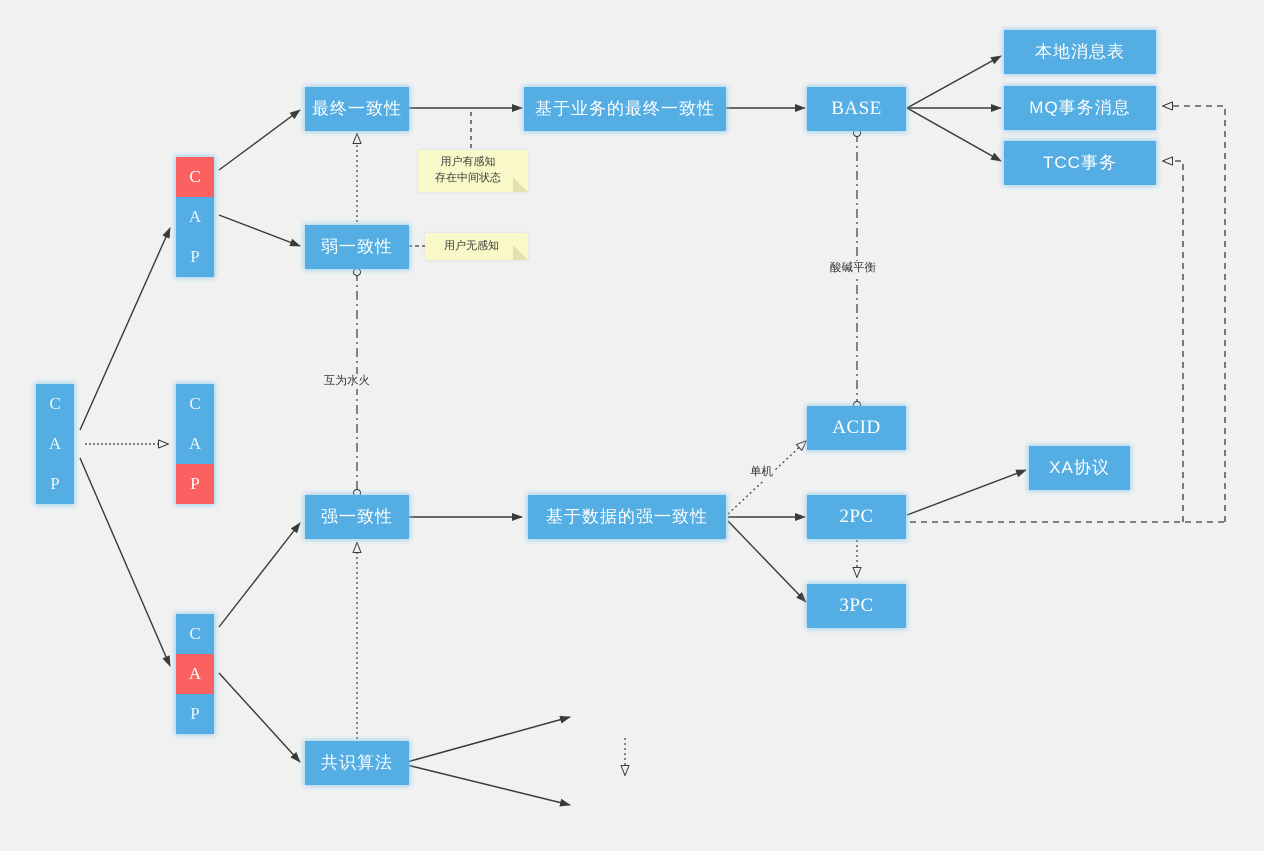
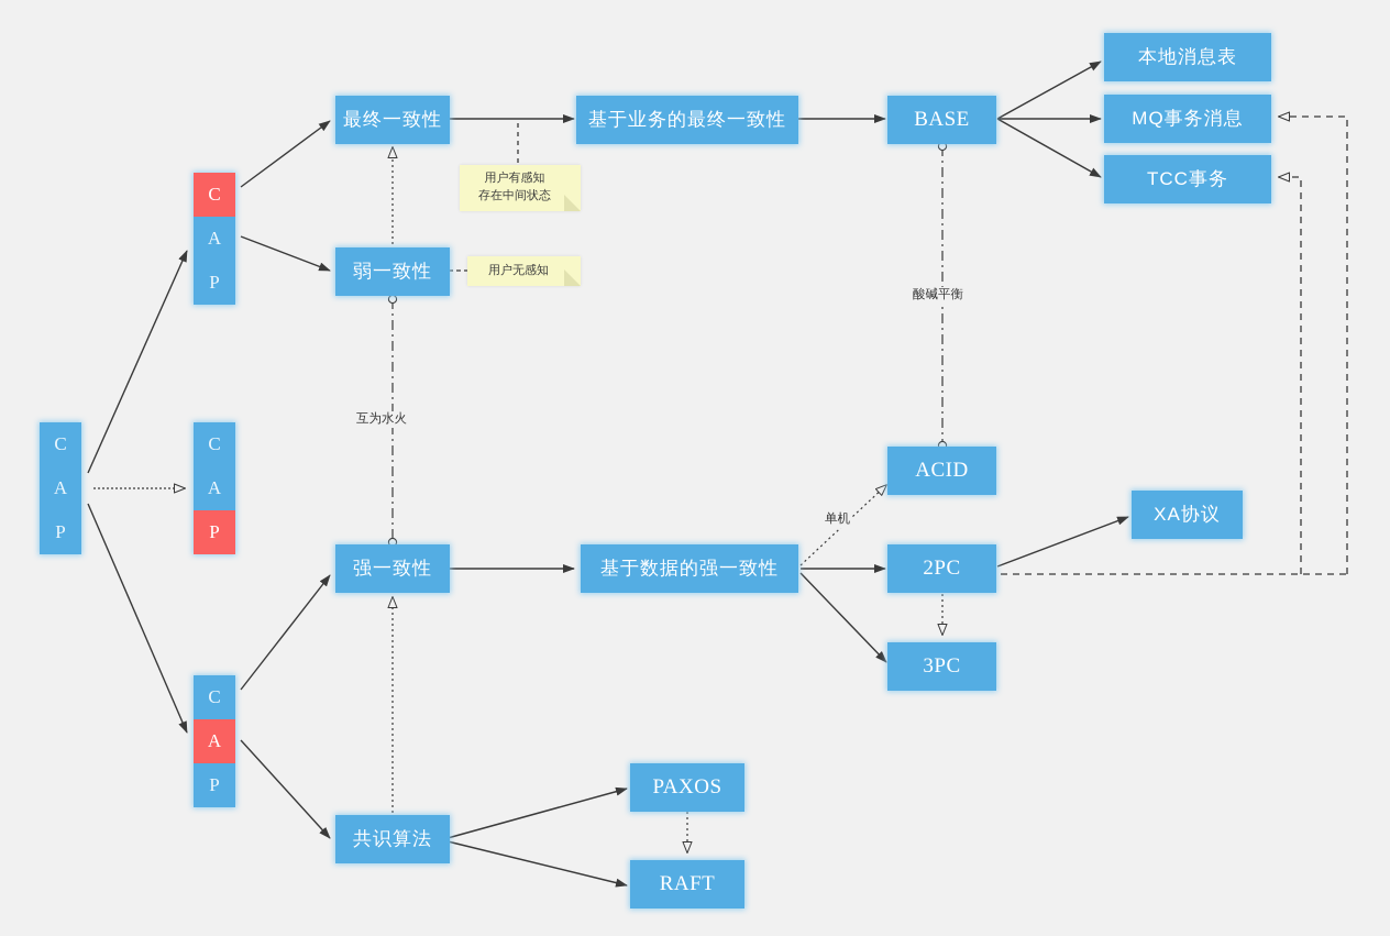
  C
  A
  P
  C
  A
  P
  C
  A
  P
  C
  A
  P
  最终一致性
  基于业务的最终一致性
  BASE
  本地消息表
  MQ事务消息
  TCC事务
  弱一致性
  强一致性
  基于数据的强一致性
  ACID
  2PC
  3PC
  XA协议
  共识算法
+ PAXOS
+ RAFT
  用户有感知
  存在中间状态
  用户无感知
  互为水火
  酸碱平衡
  单机
